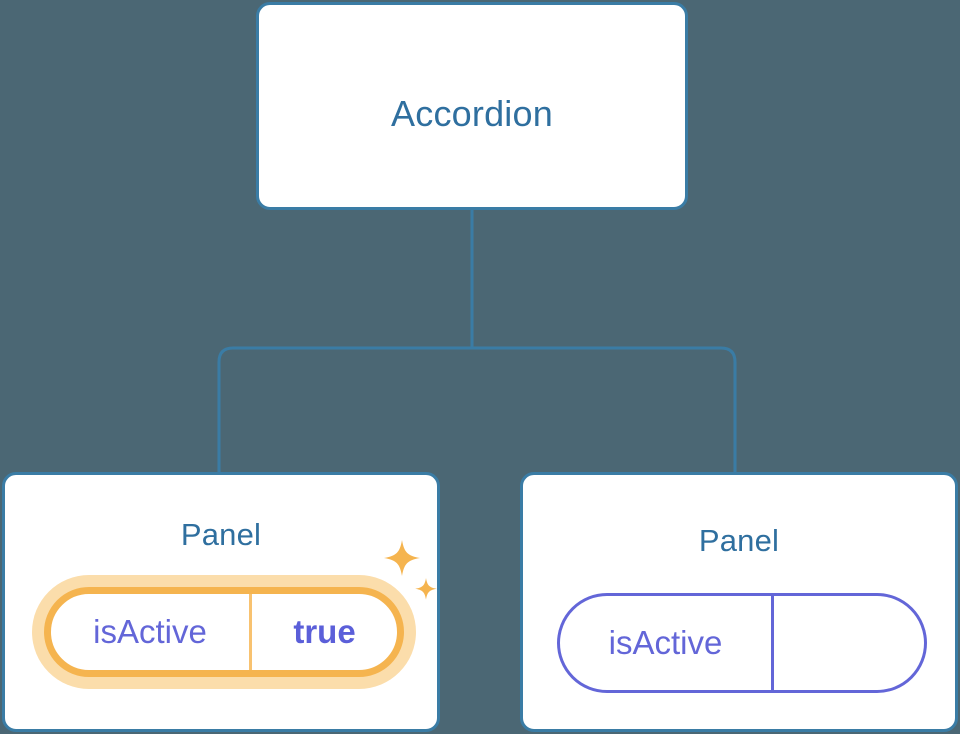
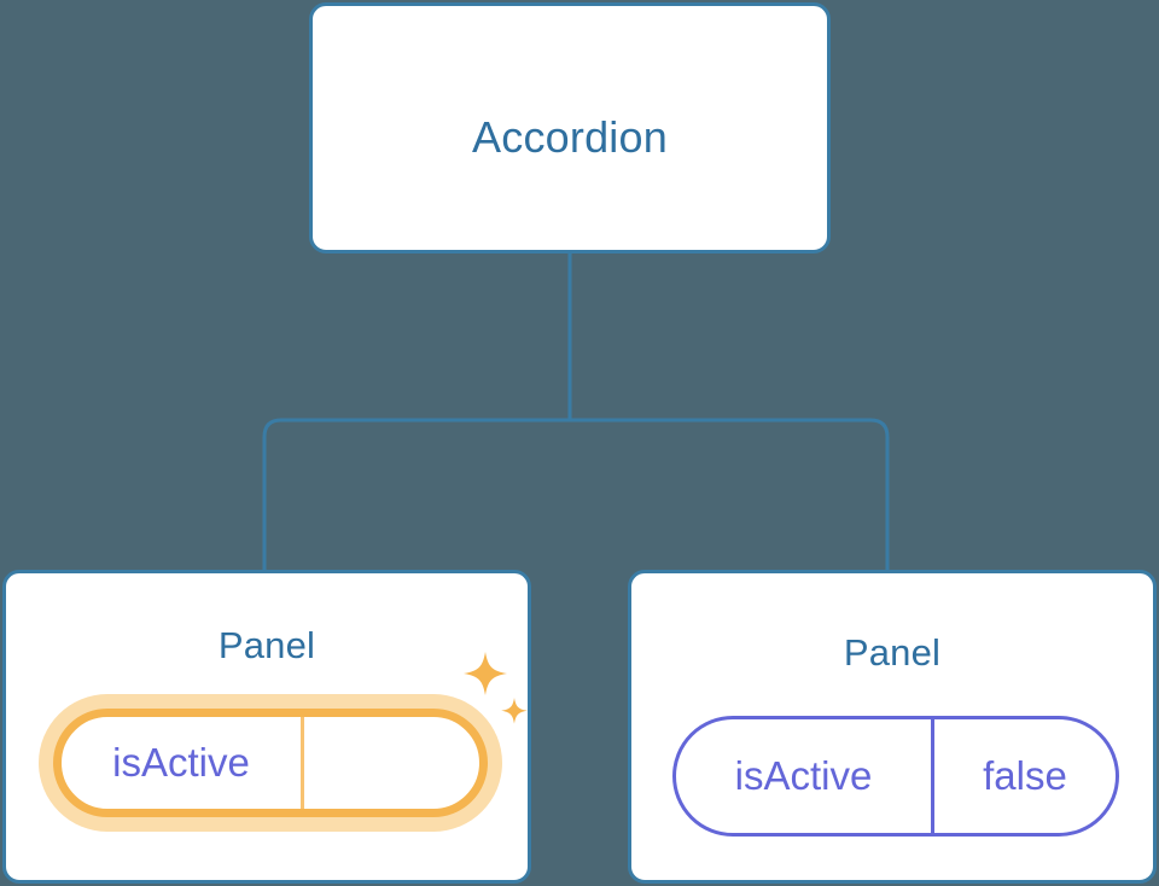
  Accordion
  Panel
  isActive
- true
  Panel
  isActive
+ false
